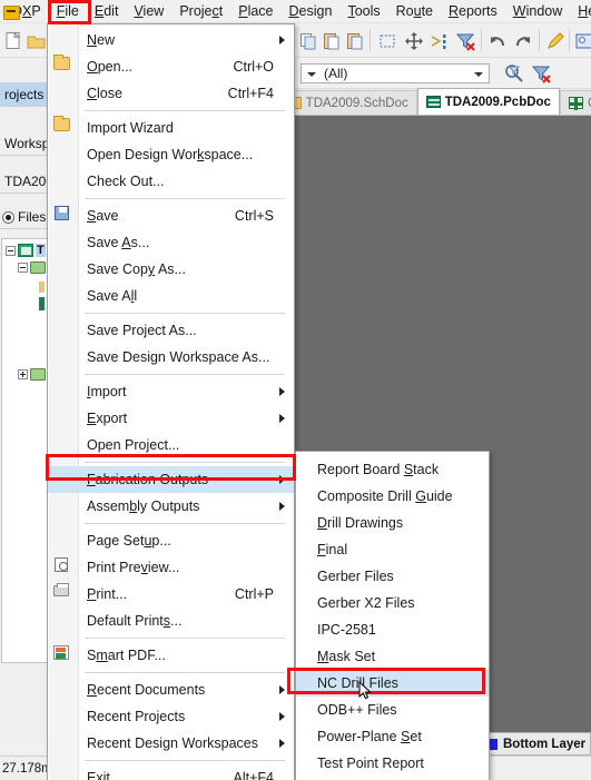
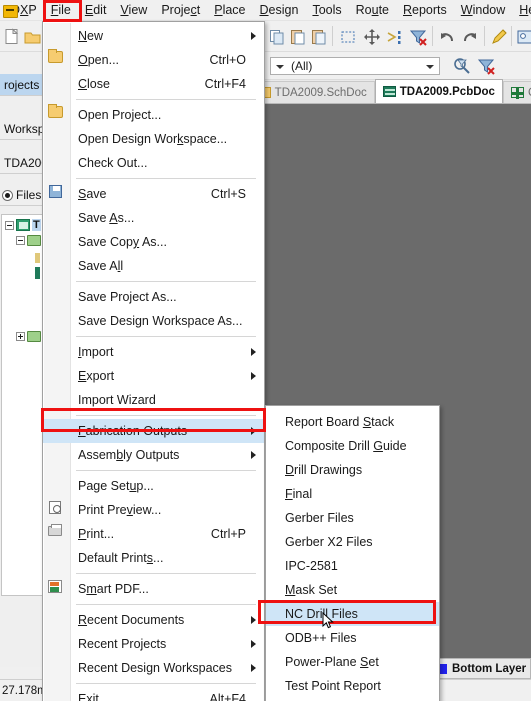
  File
  Edit
  View
  Project
  Place
  Design
  Tools
  Route
  Reports
  Window
  (All)
  TDA2009.SchDoc
  TDA2009.PcbDoc
  rojects
  Works
  TDA20
  Files
  T
  Bottom Layer
  27.178
  New
  Open...
  Ctrl+O
  Close
  Ctrl+F4
- Import Wizard
+ Open Project...
  Open Design Workspace...
  Check Out...
  Save
  Ctrl+S
  Save As...
  Save Copy As...
  Save All
  Save Project As...
  Save Design Workspace As...
  Import
  Export
- Open Project...
+ Import Wizard
  Fabrication Outputs
  Assembly Outputs
  Page Setup...
  Print Preview...
  Print...
  Ctrl+P
  Default Prints...
  Smart PDF...
  Recent Documents
  Recent Projects
  Recent Design Workspaces
  Exit
  Alt+F4
  Report Board Stack
  Composite Drill Guide
  Drill Drawings
  Final
  Gerber Files
  Gerber X2 Files
  IPC-2581
  Mask Set
  NC Dril Files
  ODB++ Files
  Power-Plane Set
  Test Point Report
